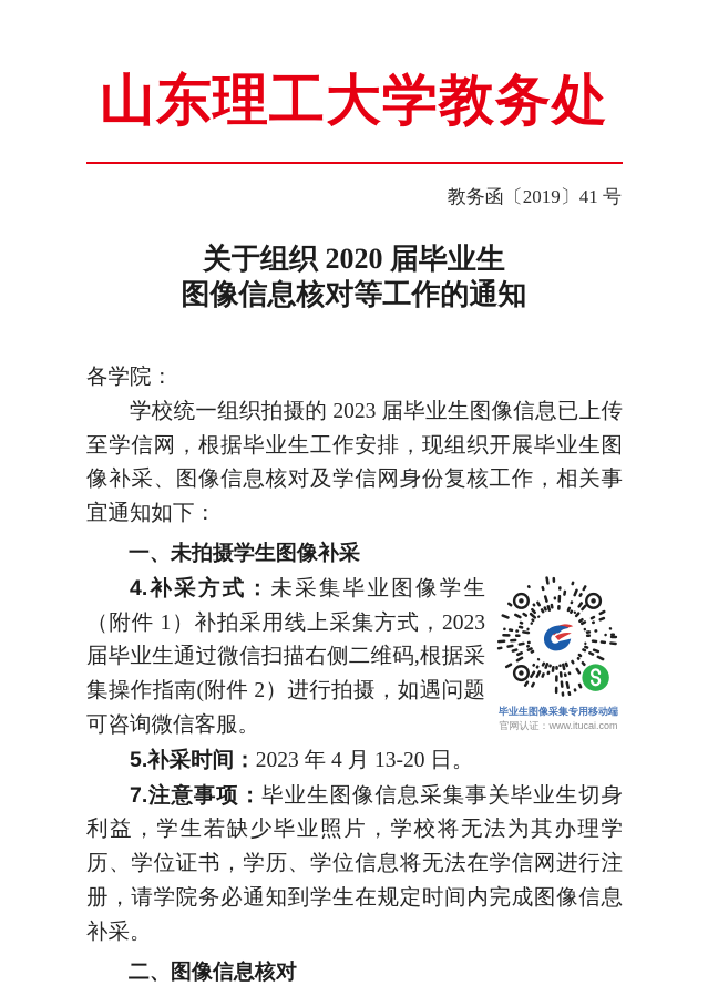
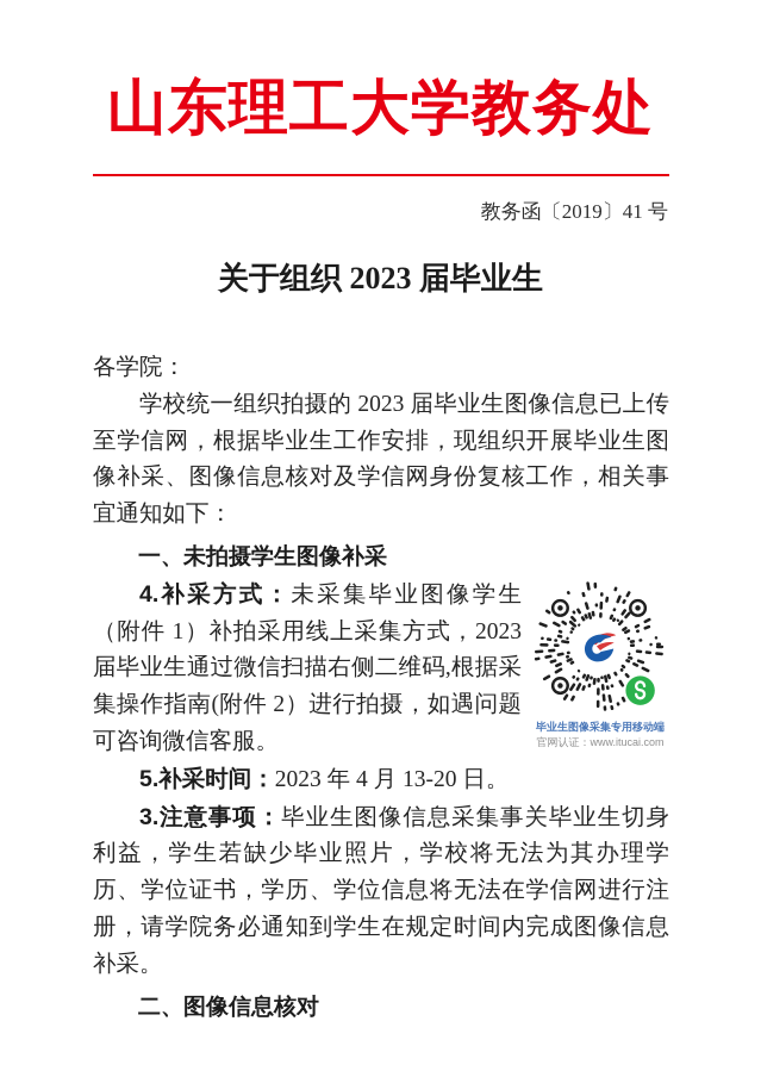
  山东理工大学教务处
  教务函〔2019〕41 号
- 关于组织 2020 届毕业生
+ 关于组织 2023 届毕业生
- 图像信息核对等工作的通知
  各学院：
  学校统一组织拍摄的 2023 届毕业生图像信息已上传至学信网，根据毕业生工作安排，现组织开展毕业生图像补采、图像信息核对及学信网身份复核工作，相关事宜通知如下：
  一、未拍摄学生图像补采
  毕业生图像采集专用移动端
  官网认证：www.itucai.com
  4.补采方式：未采集毕业图像学生（附件 1）补拍采用线上采集方式，2023 届毕业生通过微信扫描右侧二维码,根据采集操作指南(附件 2）进行拍摄，如遇问题可咨询微信客服。
  5.补采时间：2023 年 4 月 13-20 日。
- 7.注意事项：毕业生图像信息采集事关毕业生切身利益，学生若缺少毕业照片，学校将无法为其办理学历、学位证书，学历、学位信息将无法在学信网进行注册，请学院务必通知到学生在规定时间内完成图像信息补采。
+ 3.注意事项：毕业生图像信息采集事关毕业生切身利益，学生若缺少毕业照片，学校将无法为其办理学历、学位证书，学历、学位信息将无法在学信网进行注册，请学院务必通知到学生在规定时间内完成图像信息补采。
  二、图像信息核对
